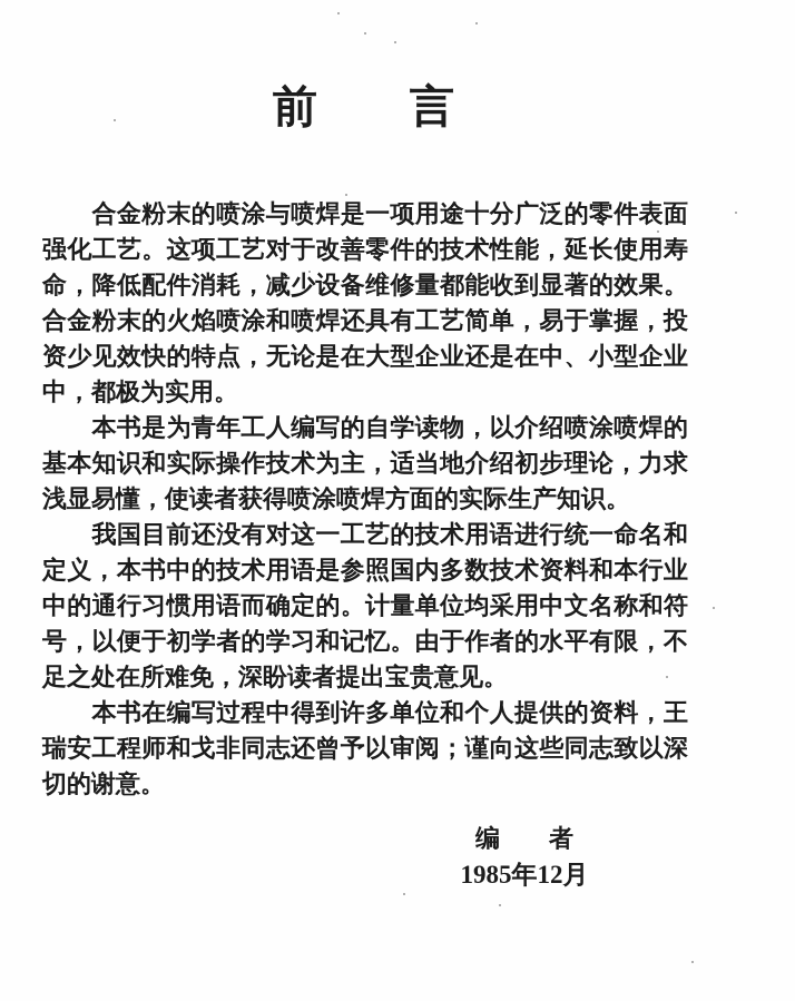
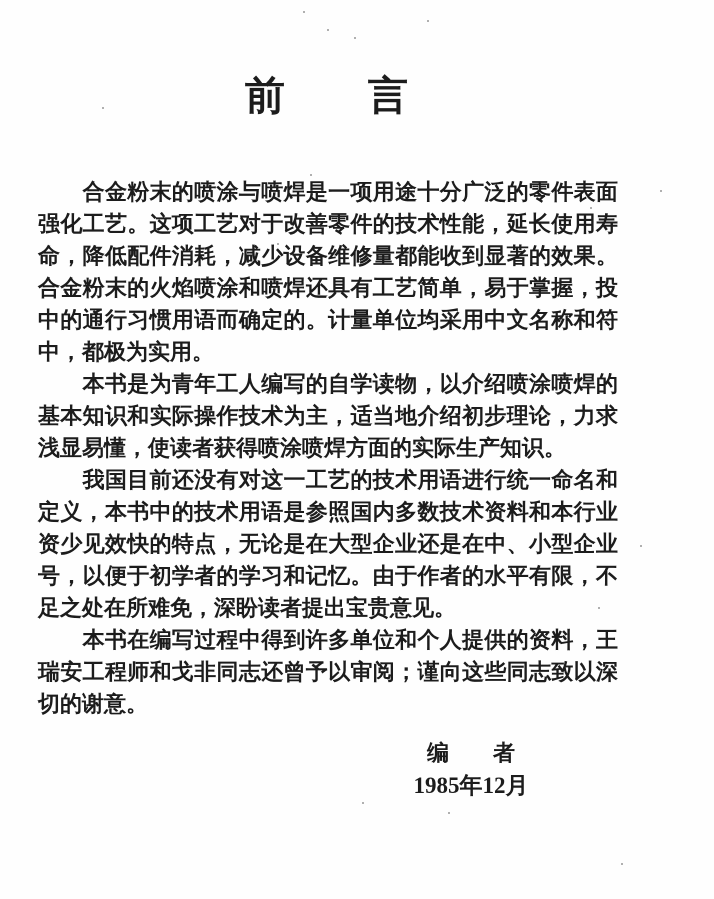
  前 言
  合金粉末的喷涂与喷焊是一项用途十分广泛的零件表面
  强化工艺。这项工艺对于改善零件的技术性能，延长使用寿
  命，降低配件消耗，减少设备维修量都能收到显著的效果。
  合金粉末的火焰喷涂和喷焊还具有工艺简单，易于掌握，投
- 资少见效快的特点，无论是在大型企业还是在中、小型企业
+ 中的通行习惯用语而确定的。计量单位均采用中文名称和符
  中，都极为实用。
  本书是为青年工人编写的自学读物，以介绍喷涂喷焊的
  基本知识和实际操作技术为主，适当地介绍初步理论，力求
  浅显易懂，使读者获得喷涂喷焊方面的实际生产知识。
  我国目前还没有对这一工艺的技术用语进行统一命名和
  定义，本书中的技术用语是参照国内多数技术资料和本行业
- 中的通行习惯用语而确定的。计量单位均采用中文名称和符
+ 资少见效快的特点，无论是在大型企业还是在中、小型企业
  号，以便于初学者的学习和记忆。由于作者的水平有限，不
  足之处在所难免，深盼读者提出宝贵意见。
  本书在编写过程中得到许多单位和个人提供的资料，王
  瑞安工程师和戈非同志还曾予以审阅；谨向这些同志致以深
  切的谢意。
  编 者
  1985年12月
